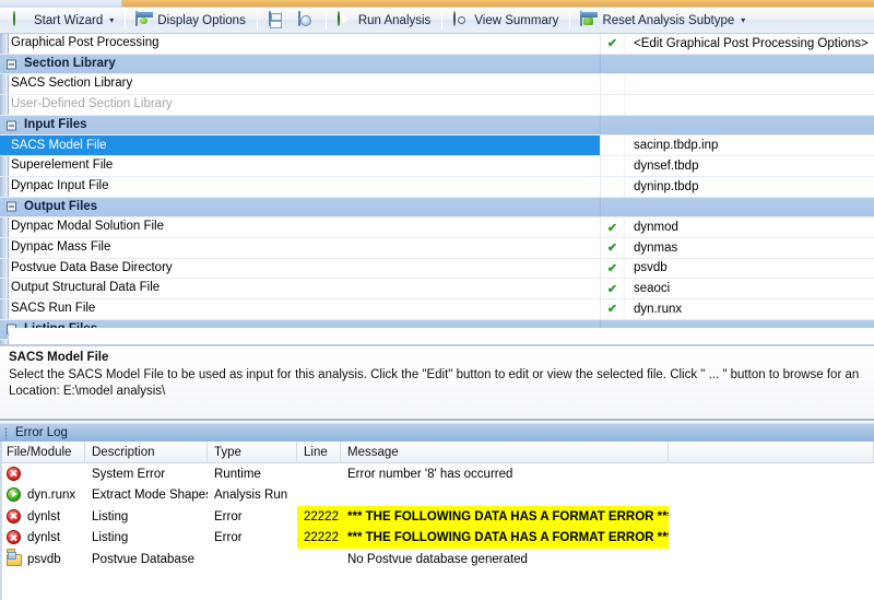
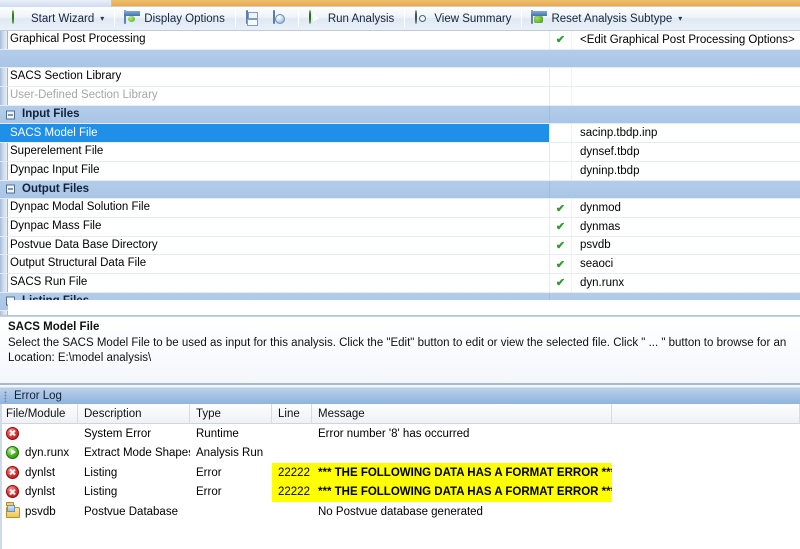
  Start Wizard
  ▾
  Display Options
  Run Analysis
  View Summary
  Reset Analysis Subtype
  ▾
  Graphical Post Processing
  ✔
  <Edit Graphical Post Processing Options>
- Section Library
  SACS Section Library
  User-Defined Section Library
  Input Files
  SACS Model File
  sacinp.tbdp.inp
  Superelement File
  dynsef.tbdp
  Dynpac Input File
  dyninp.tbdp
  Output Files
  Dynpac Modal Solution File
  ✔
  dynmod
  Dynpac Mass File
  ✔
  dynmas
  Postvue Data Base Directory
  ✔
  psvdb
  Output Structural Data File
  ✔
  seaoci
  SACS Run File
  ✔
  dyn.runx
  SACS Model File
  Select the SACS Model File to be used as input for this analysis. Click the "Edit" button to edit or view the selected file. Click " ... " button to browse for an
  Location: E:\model analysis\
  Error Log
  File/Module
  Description
  Type
  Line
  Message
  System Error
  Runtime
  Error number '8' has occurred
  dyn.runx
  Extract Mode Shape
  Analysis Run
  dynlst
  Listing
  Error
  22222
  *** THE FOLLOWING DATA HAS A FORMAT ERROR **
  dynlst
  Listing
  Error
  22222
  *** THE FOLLOWING DATA HAS A FORMAT ERROR **
  psvdb
  Postvue Database
  No Postvue database generated
